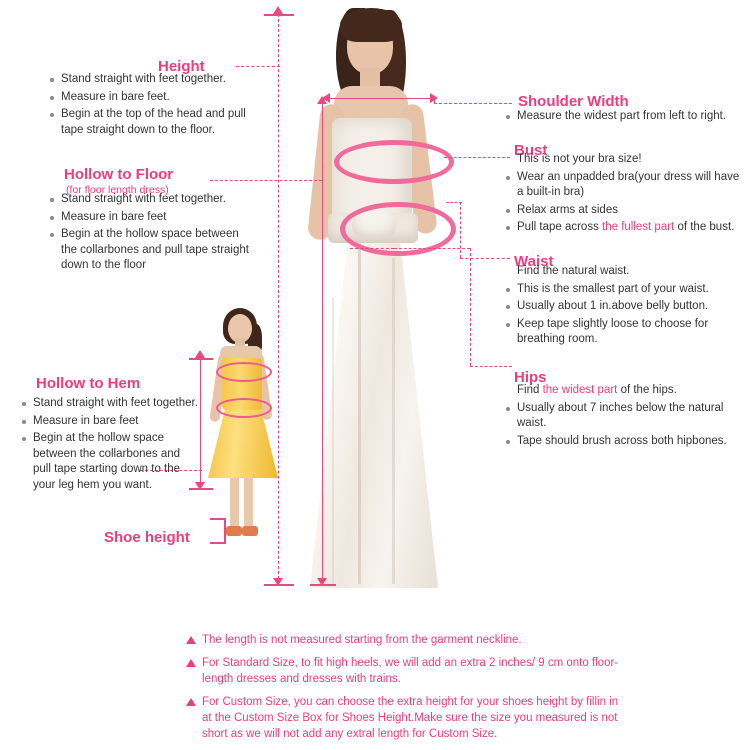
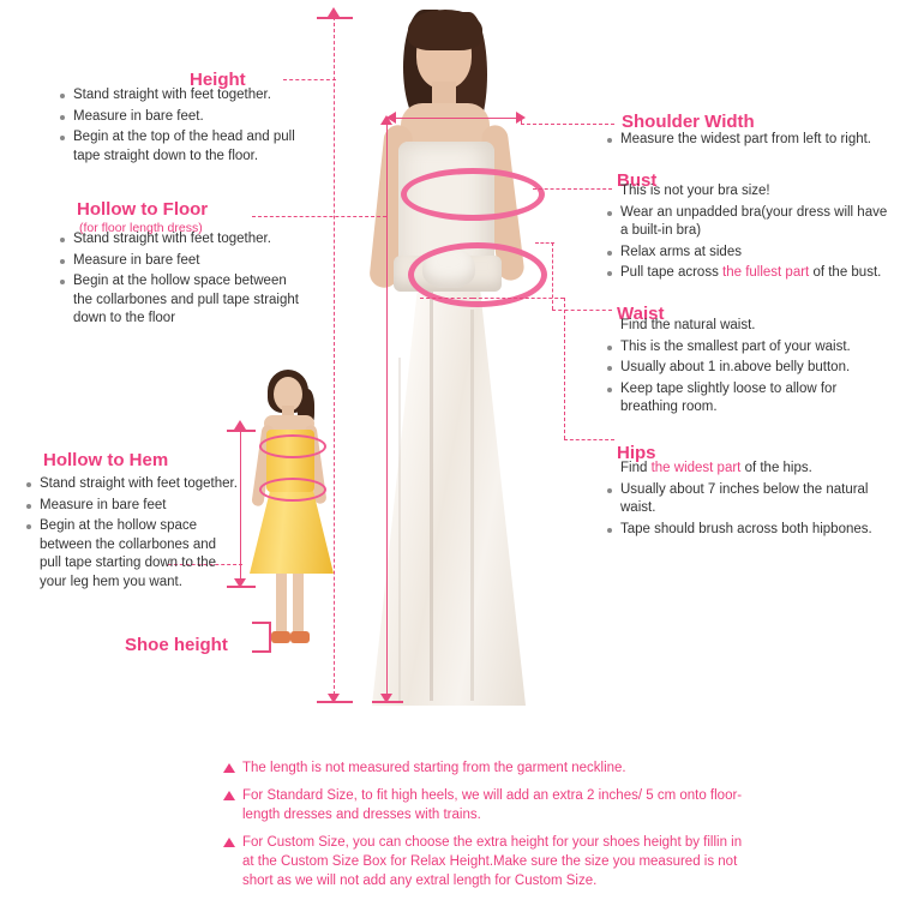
  Height
  Stand straight with feet together.
  Measure in bare feet.
  Begin at the top of the head and pull tape straight down to the floor.
  Hollow to Floor
  (for floor length dress)
  Stand straight with feet together.
  Measure in bare feet
  Begin at the hollow space between the collarbones and pull tape straight down to the floor
  Hollow to Hem
  Stand straight with feet together.
  Measure in bare feet
  Begin at the hollow space between the collarbones and pull tape starting down to the your leg hem you want.
  Shoe height
  Shoulder Width
  Measure the widest part from left to right.
  Bust
  This is not your bra size!
  Wear an unpadded bra(your dress will have a built-in bra)
  Relax arms at sides
  Pull tape across the fullest part of the bust.
  Waist
  Find the natural waist.
  This is the smallest part of your waist.
  Usually about 1 in.above belly button.
- Keep tape slightly loose to choose for breathing room.
+ Keep tape slightly loose to allow for breathing room.
  Hips
  Find the widest part of the hips.
  Usually about 7 inches below the natural waist.
  Tape should brush across both hipbones.
  The length is not measured starting from the garment neckline.
- For Standard Size, to fit high heels, we will add an extra 2 inches/ 9 cm onto floor-length dresses and dresses with trains.
+ For Standard Size, to fit high heels, we will add an extra 2 inches/ 5 cm onto floor-length dresses and dresses with trains.
- For Custom Size, you can choose the extra height for your shoes height by fillin in at the Custom Size Box for Shoes Height.Make sure the size you measured is not short as we will not add any extral length for Custom Size.
+ For Custom Size, you can choose the extra height for your shoes height by fillin in at the Custom Size Box for Relax Height.Make sure the size you measured is not short as we will not add any extral length for Custom Size.
